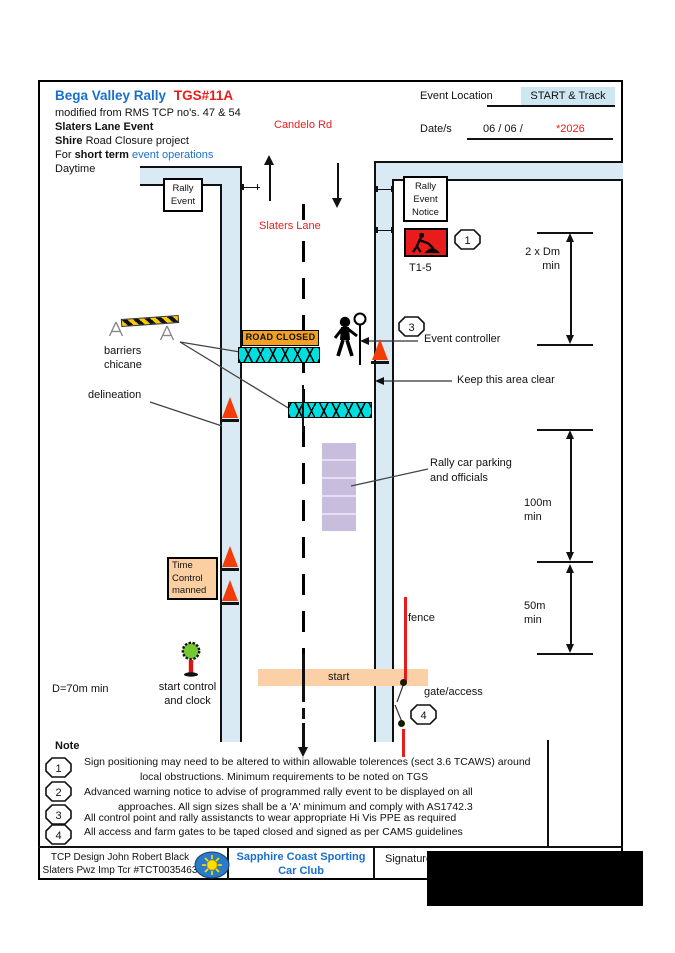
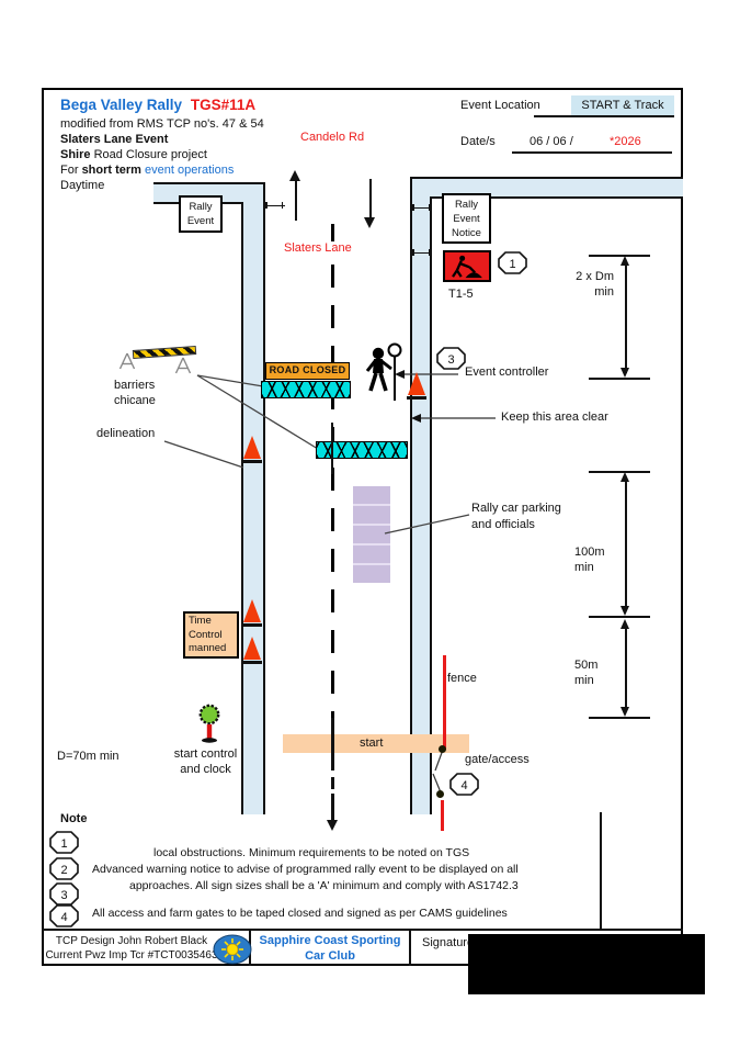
  Bega Valley Rally TGS#11A
  modified from RMS TCP no's. 47 & 54
  Slaters Lane Event
  Shire Road Closure project
  For short term event operations
  Daytime
  Event Location
  START & Track
  Date/s
  06 / 06 /
  *2026
  Candelo Rd
  Slaters Lane
  Rally
  Event
  Rally
  Event
  Notice
  T1-5
  1
  ROAD CLOSED
  barriers
  chicane
  delineation
  3
  Event controller
  Keep this area clear
  Rally car parking
  and officials
  2 x Dm
  min
  100m
  min
  50m
  min
  Time
  Control
  manned
  start control
  and clock
  D=70m min
  start
  fence
  gate/access
  4
  Note
  1
- Sign positioning may need to be altered to within allowable tolerences (sect 3.6 TCAWS) around
  local obstructions. Minimum requirements to be noted on TGS
  2
  Advanced warning notice to advise of programmed rally event to be displayed on all
  approaches. All sign sizes shall be a 'A' minimum and comply with AS1742.3
  3
- All control point and rally assistancts to wear appropriate Hi Vis PPE as required
  4
  All access and farm gates to be taped closed and signed as per CAMS guidelines
  TCP Design John Robert Black
- Slaters Pwz Imp Tcr #TCT0035463
+ Current Pwz Imp Tcr #TCT0035463
  Sapphire Coast Sporting
  Car Club
  Signatur
